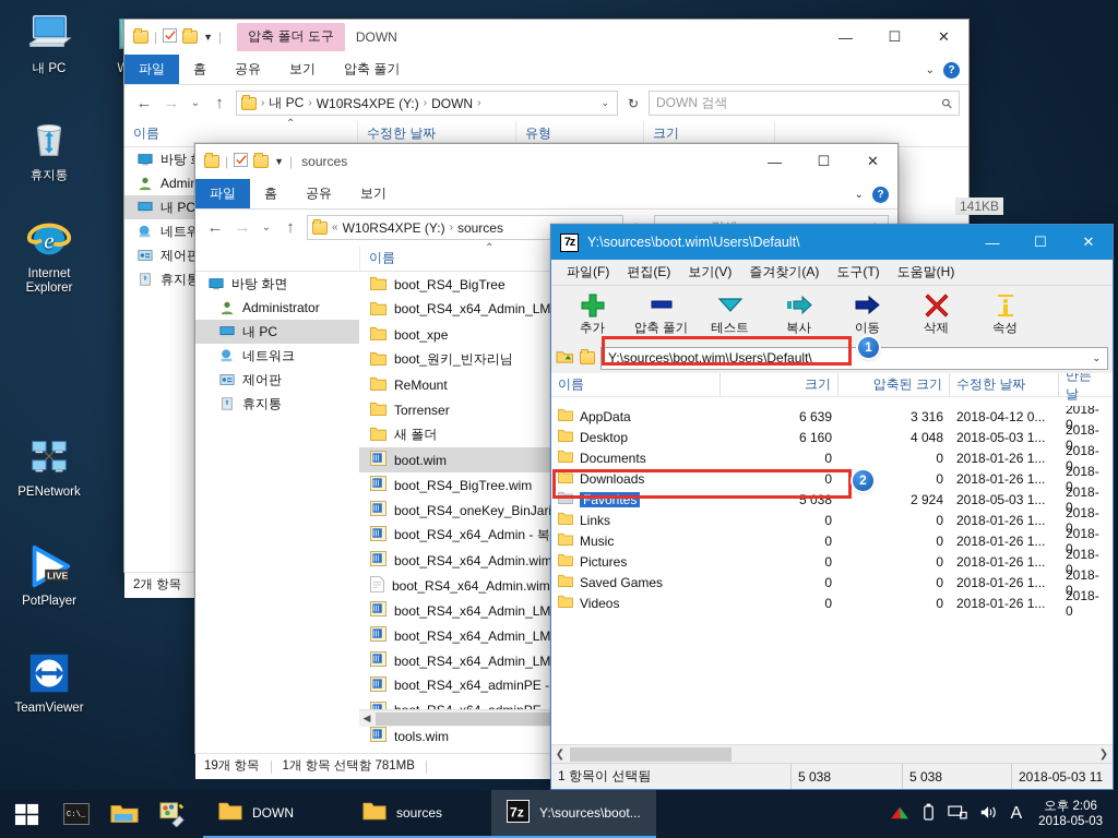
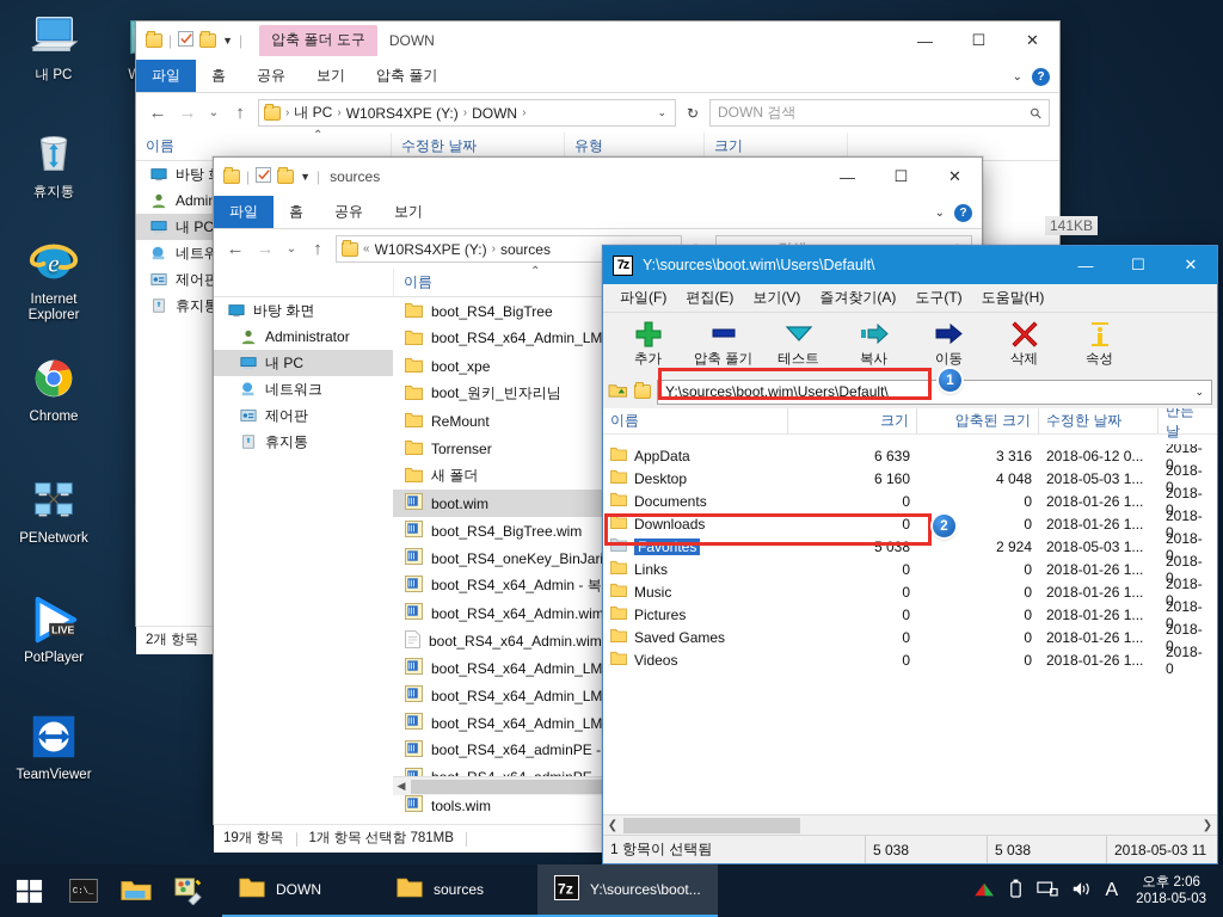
  내 PC
  휴지통
  e
  Internet Explorer
+ Chrome
  PENetwork
  LIVE
  PotPlayer
  TeamViewer
  |
  ▼
  |
  압축 폴더 도구
  DOWN
  —
  ☐
  ✕
  파일
  홈
  공유
  보기
  압축 풀기
  ⌄
  ?
  ←
  →
  ⌄
  ↑
  ›
  내 PC
  ›
  W10RS4XPE (Y:)
  ›
  DOWN
  ›
  ⌄
  ↻
  DOWN 검색
  이름
  ⌃
  수정한 날짜
  유형
  크기
  내 PC
  네트워
  제어판
  휴지통
  141KB
  2개 항목
  |
  ▼
  |
  sources
  —
  ☐
  ✕
  파일
  홈
  공유
  보기
  ⌄
  ?
  ←
  →
  ⌄
  ↑
  «
  W10RS4XPE (Y:)
  ›
  sources
  이름
  ⌃
  바탕 화면
  Administrator
  내 PC
  네트워크
  제어판
  휴지통
  boot_RS4_BigTree
  boot_RS4_x64_Admin_LM
  boot_xpe
  boot_원키_빈자리님
  ReMount
  Torrenser
  새 폴더
  boot.wim
  boot_RS4_BigTree.wim
  boot_RS4_oneKey_BinJar
  boot_RS4_x64_Admin - 복
  boot_RS4_x64_Admin.wim
  boot_RS4_x64_Admin.wim
  boot_RS4_x64_Admin_LM
  boot_RS4_x64_Admin_LM
  boot_RS4_x64_Admin_LM
  boot_RS4_x64_adminPE -
  tools.wim
  19개 항목
  1개 항목 선택함 781MB
  ◀
  7z
  Y:\sources\boot.wim\Users\Default\
  —
  ☐
  ✕
  파일(F)
  편집(E)
  보기(V)
  즐겨찾기(A)
  도구(T)
  도움말(H)
  추가
  압축 풀기
  테스트
  복사
  이동
  삭제
  속성
  Y:\sources\boot.wim\Users\Default\
  ⌄
  이름
  크기
  압축된 크기
  수정한 날짜
  만든 날
  AppData
  6 639
  3 316
- 2018-04-12 0...
+ 2018-06-12 0...
  2018-0
  Desktop
  6 160
  4 048
  2018-05-03 1...
  2018-0
  Documents
  0
  0
  2018-01-26 1...
  2018-0
  Downloads
  0
  0
  2018-01-26 1...
  2018-0
  Favorites
  5 038
  2 924
  2018-05-03 1...
  2018-0
  Links
  0
  0
  2018-01-26 1...
  2018-0
  Music
  0
  0
  2018-01-26 1...
  2018-0
  Pictures
  0
  0
  2018-01-26 1...
  2018-0
  Saved Games
  0
  0
  2018-01-26 1...
  2018-0
  Videos
  0
  0
  2018-01-26 1...
  2018-0
  ❮
  ❯
  1 항목이 선택됨
  5 038
  5 038
  2018-05-03 11
  1
  2
  C:\_
  DOWN
  sources
  7z
  Y:\sources\boot...
  A
  오후 2:06
  2018-05-03
